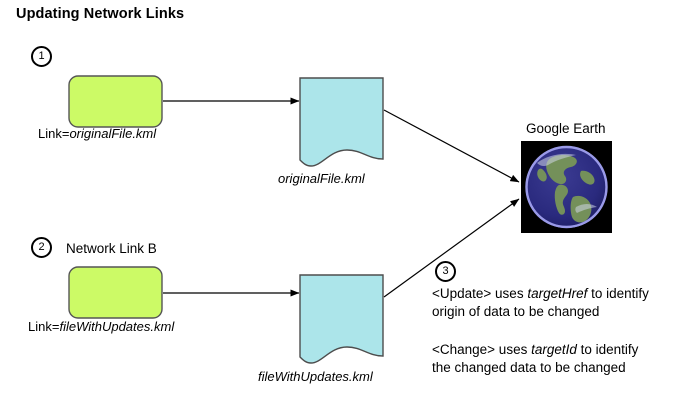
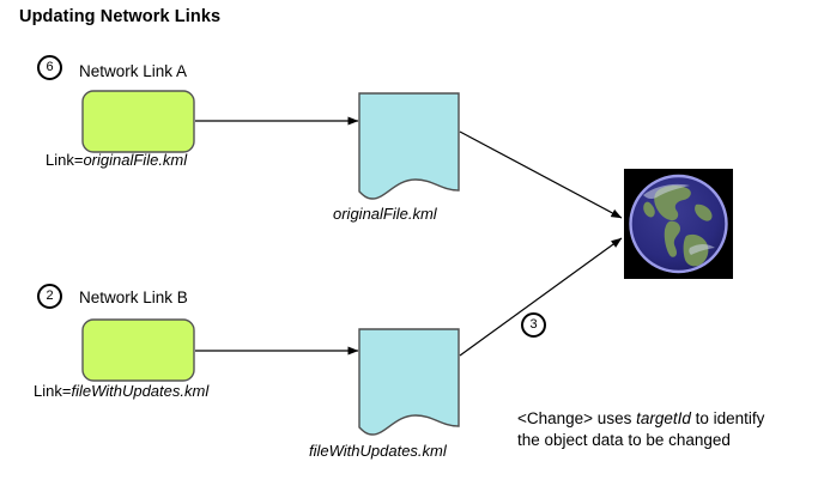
  Updating Network Links
- 1
+ 6
  2
  3
+ Network Link A
  Network Link B
  Link=originalFile.kml
  Link=fileWithUpdates.kml
  originalFile.kml
  fileWithUpdates.kml
- Google Earth
- <Update> uses targetHref to identify
- origin of data to be changed
  <Change> uses targetId to identify
- the changed data to be changed
+ the object data to be changed
